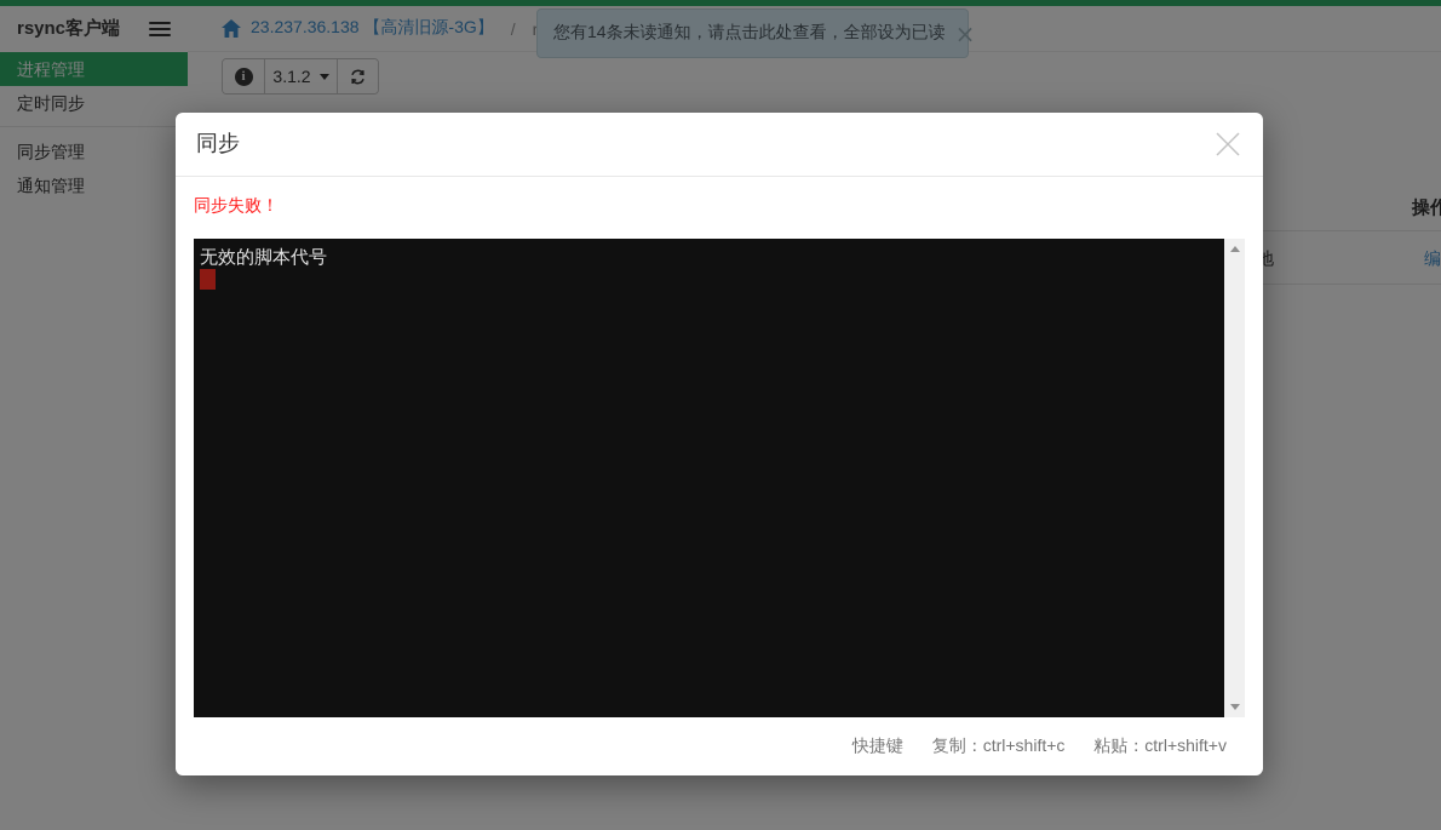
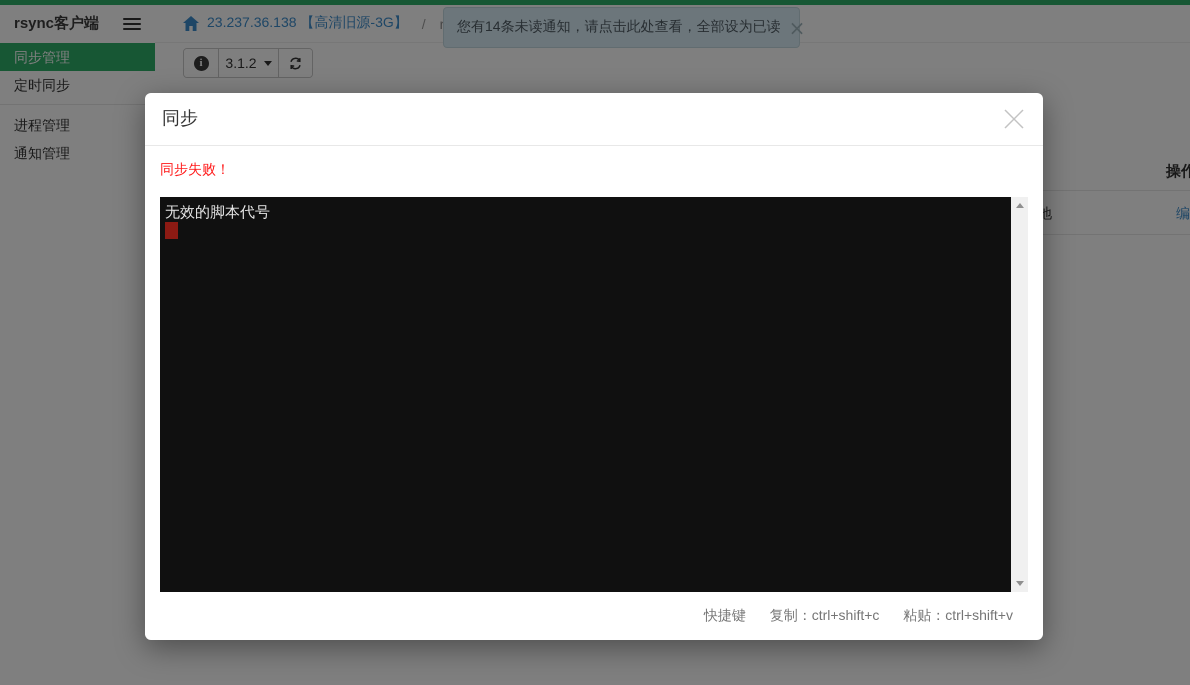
  rsync客户端
- 进程管理
+ 同步管理
  定时同步
- 同步管理
+ 进程管理
  通知管理
  23.237.36.138 【高清旧源-3G】
  /
  i
  3.1.2
  操作
  地
  编
  您有14条未读通知，请点击此处查看，全部设为已读
  ×
  同步
  同步失败！
  无效的脚本代号
  快捷键 复制：ctrl+shift+c 粘贴：ctrl+shift+v
